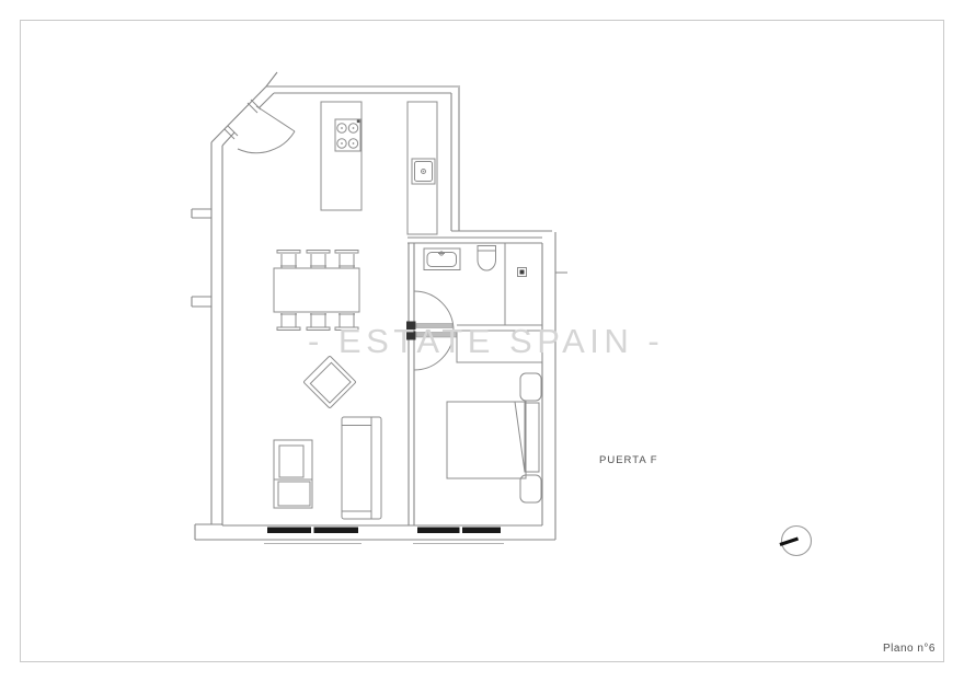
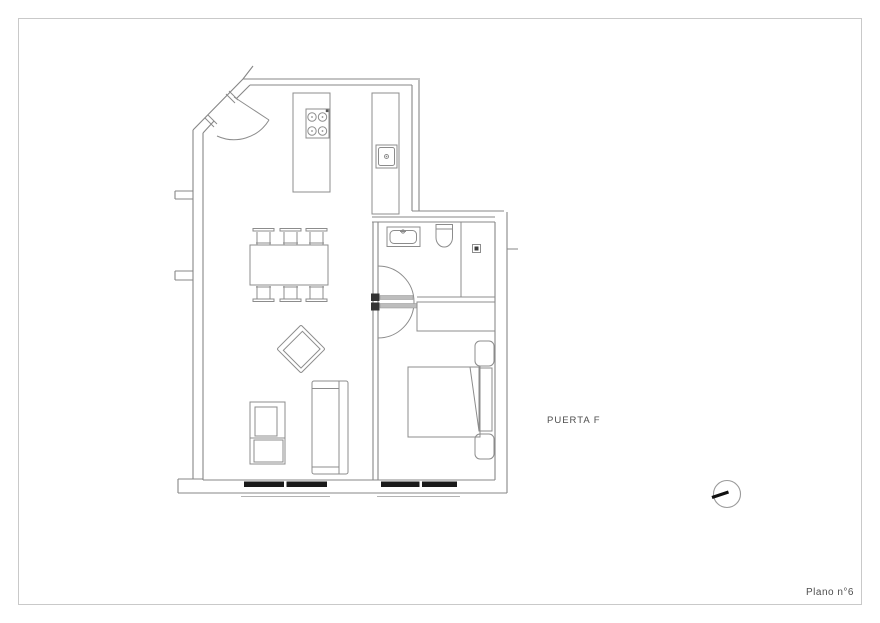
- - ESTATE SPAIN -
  PUERTA F
  Plano n°6
